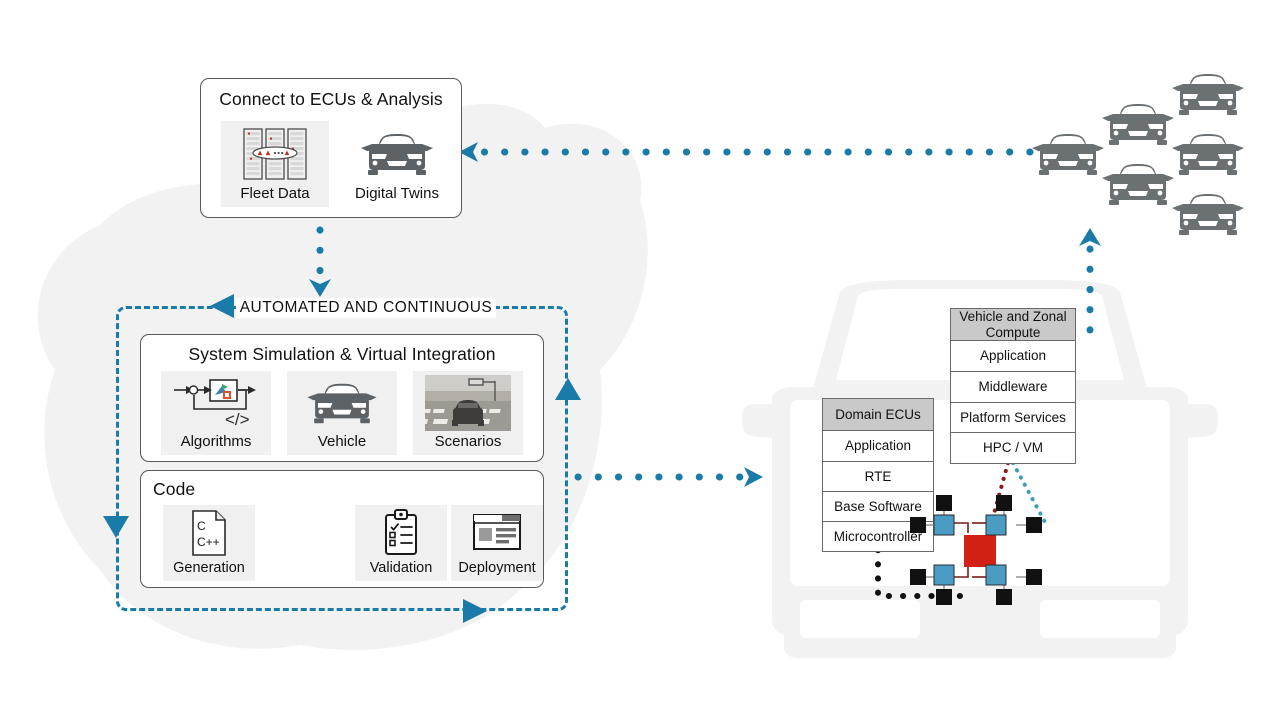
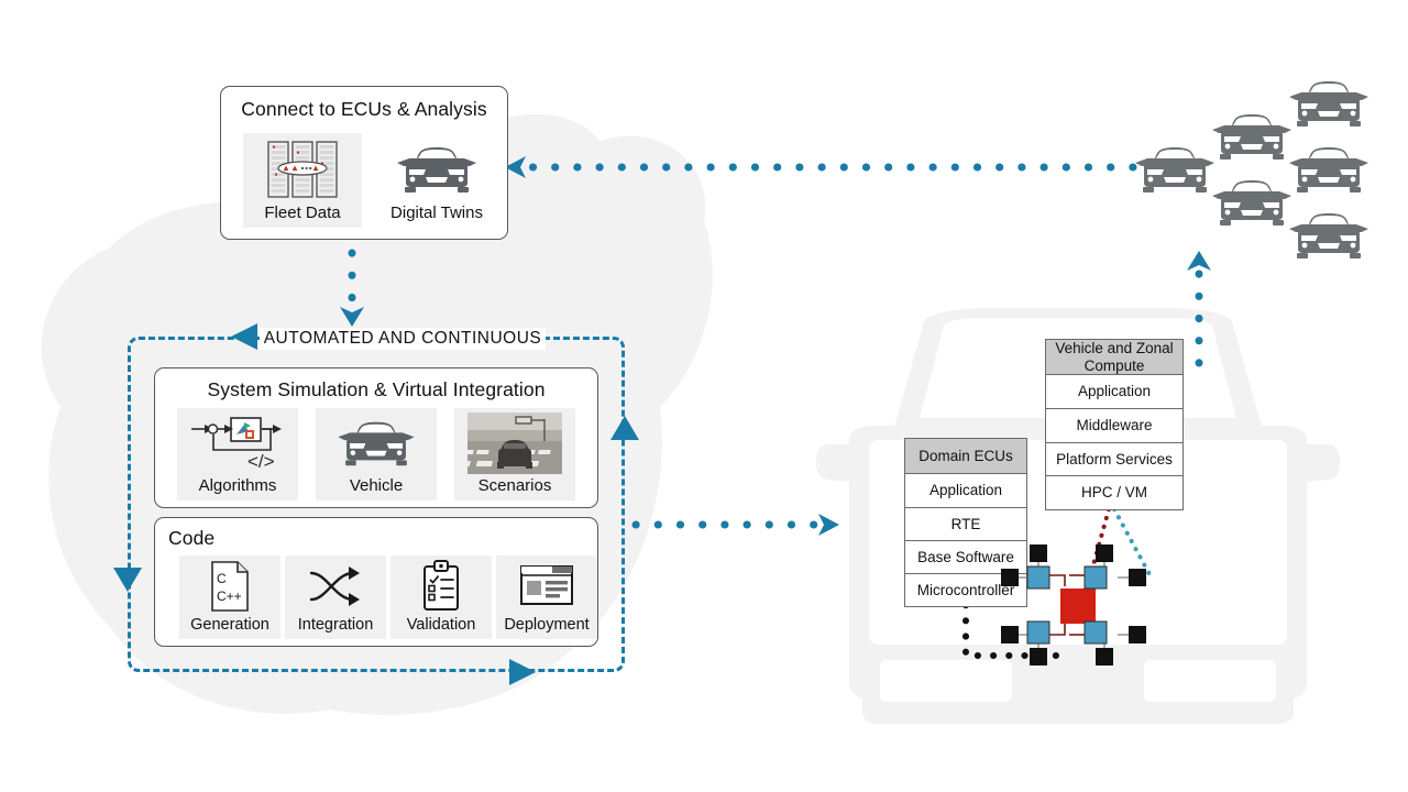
  Connect to ECUs & Analysis
  Fleet Data
  Digital Twins
  AUTOMATED AND CONTINUOUS
  System Simulation & Virtual Integration
  </>
  Algorithms
  Vehicle
  Scenarios
  Code
  C
  C++
  Generation
+ Integration
  Validation
  Deployment
  Vehicle and Zonal Compute
  Application
  Middleware
  Platform Services
  HPC / VM
  Domain ECUs
  Application
  RTE
  Base Software
  Microcontroller
